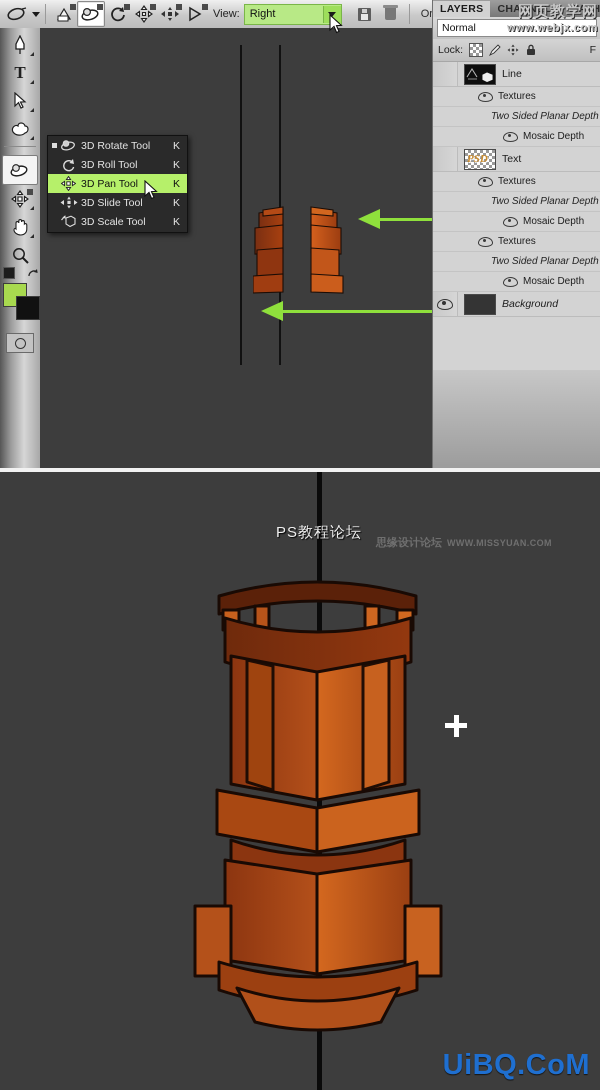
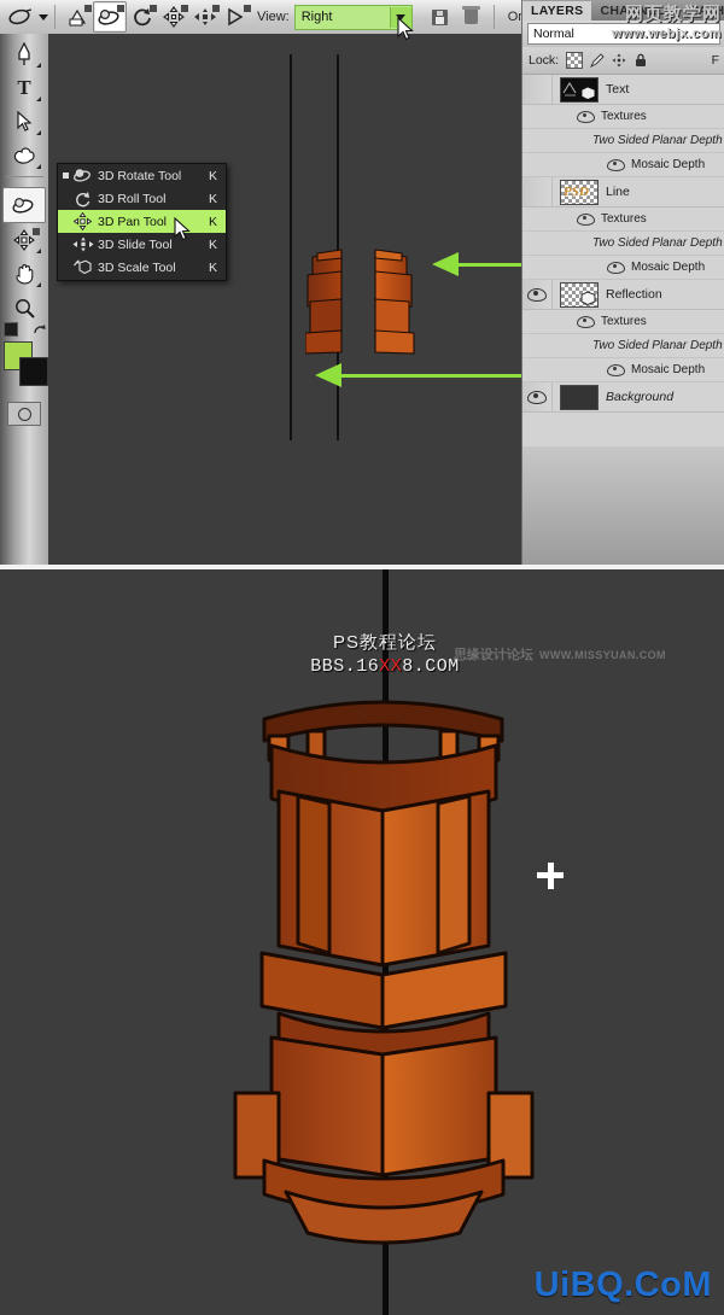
  View:
  Right
  T
  3D Rotate Tool
  K
  3D Roll Tool
  K
  3D Pan Tool
  K
  3D Slide Tool
  K
  3D Scale Tool
  K
  LAYERS
  CHANNELS
  PATH
  Normal
  Lock:
  F
- Line
+ Text
  Textures
  Two Sided Planar Depth
  Mosaic Depth
  PSD
- Text
+ Line
  Textures
  Two Sided Planar Depth
  Mosaic Depth
+ Reflection
  Textures
  Two Sided Planar Depth
  Mosaic Depth
  Background
  网页教学网
  www.webjx.com
  PS教程论坛
+ BBS.16XX8.COM
  思缘设计论坛
  WWW.MISSYUAN.COM
  UiBQ.CoM
